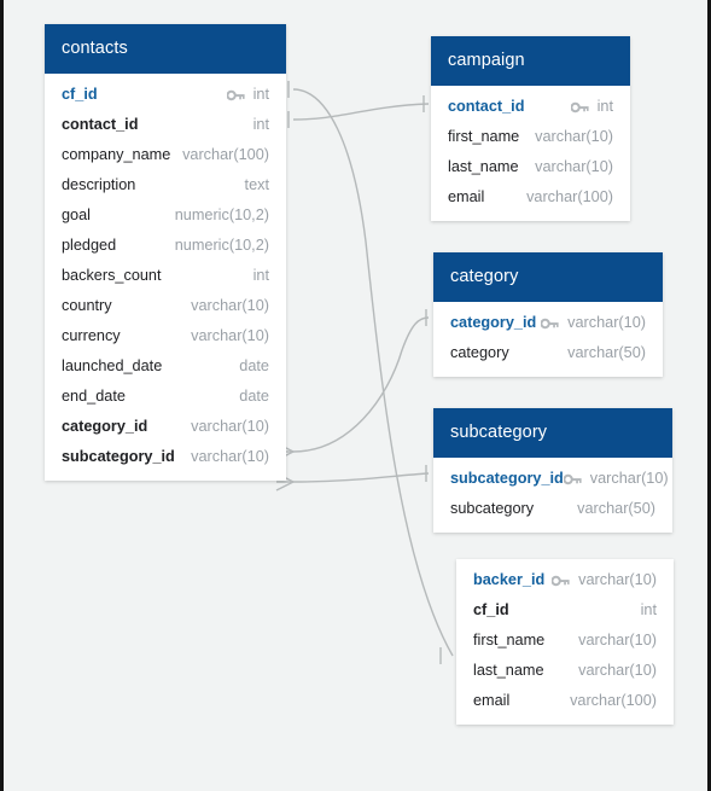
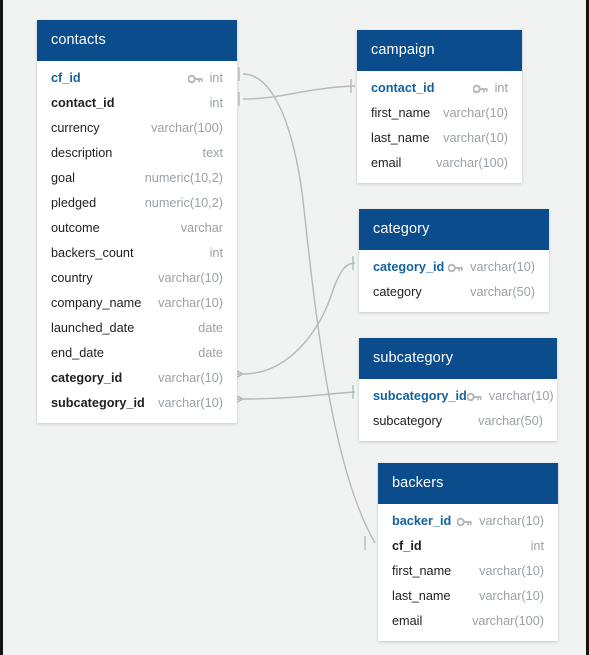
  contacts
  cf_id
  int
  contact_id
  int
- company_name
+ currency
  varchar(100)
  description
  text
  goal
  numeric(10,2)
  pledged
  numeric(10,2)
+ outcome
+ varchar
  backers_count
  int
  country
  varchar(10)
- currency
+ company_name
  varchar(10)
  launched_date
  date
  end_date
  date
  category_id
  varchar(10)
  subcategory_id
  varchar(10)
  campaign
  contact_id
  int
  first_name
  varchar(10)
  last_name
  varchar(10)
  email
  varchar(100)
  category
  category_id
  varchar(10)
  category
  varchar(50)
  subcategory
  subcategory_id
  varchar(10)
  subcategory
  varchar(50)
+ backers
  backer_id
  varchar(10)
  cf_id
  int
  first_name
  varchar(10)
  last_name
  varchar(10)
  email
  varchar(100)
